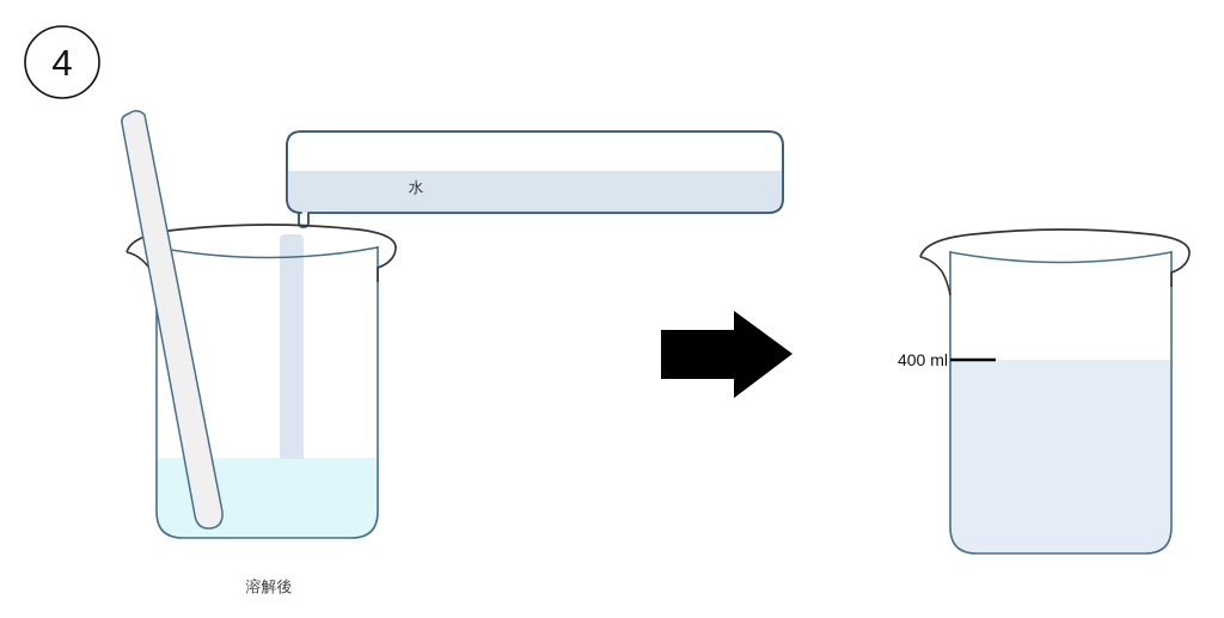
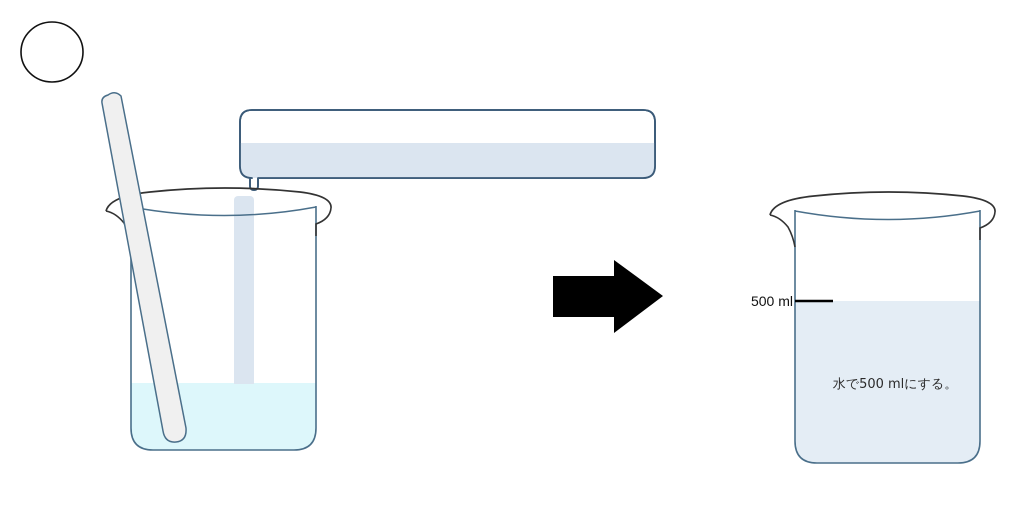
- 4
- 水
- 溶解後
- 400 ml
+ 500 ml
+ 水で500 mlにする。
